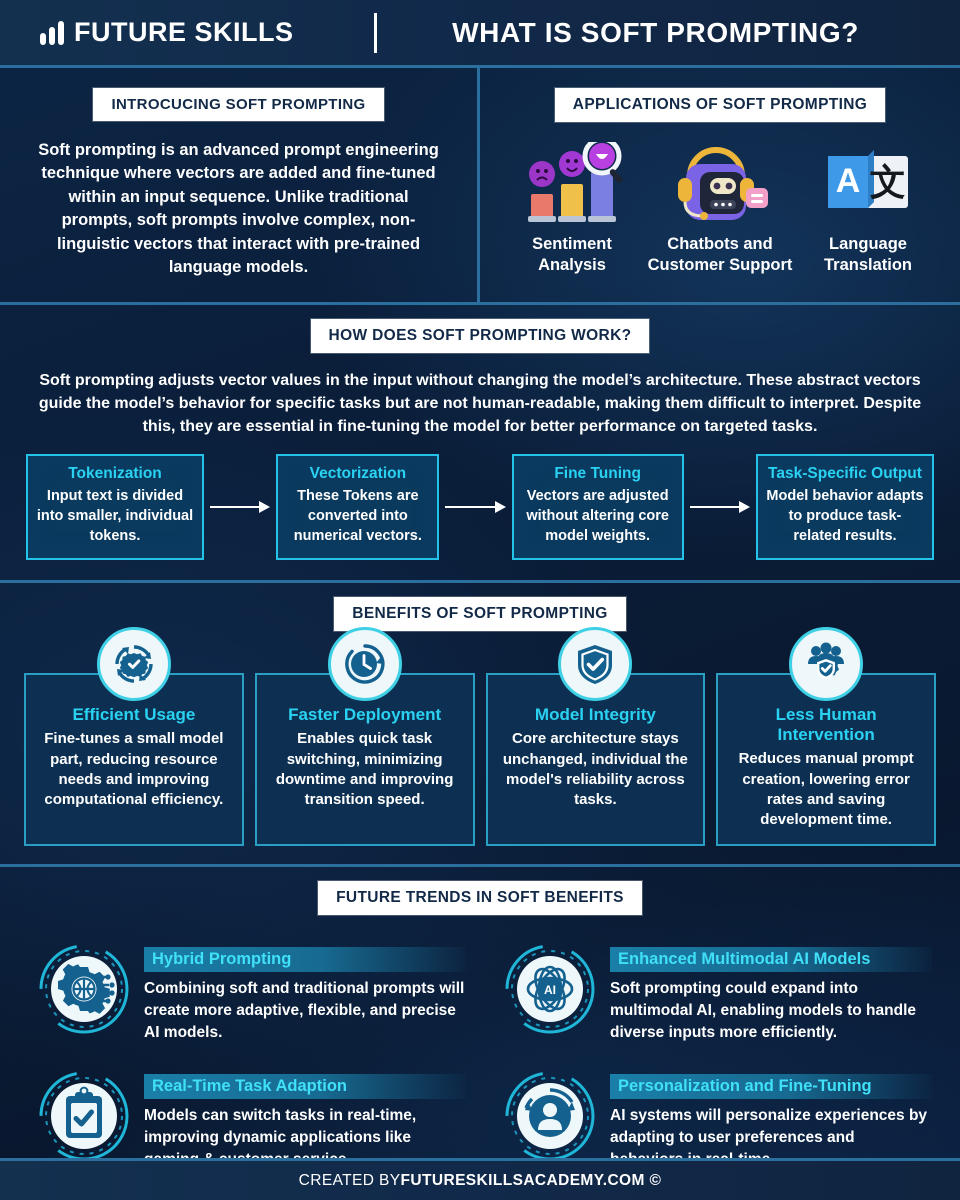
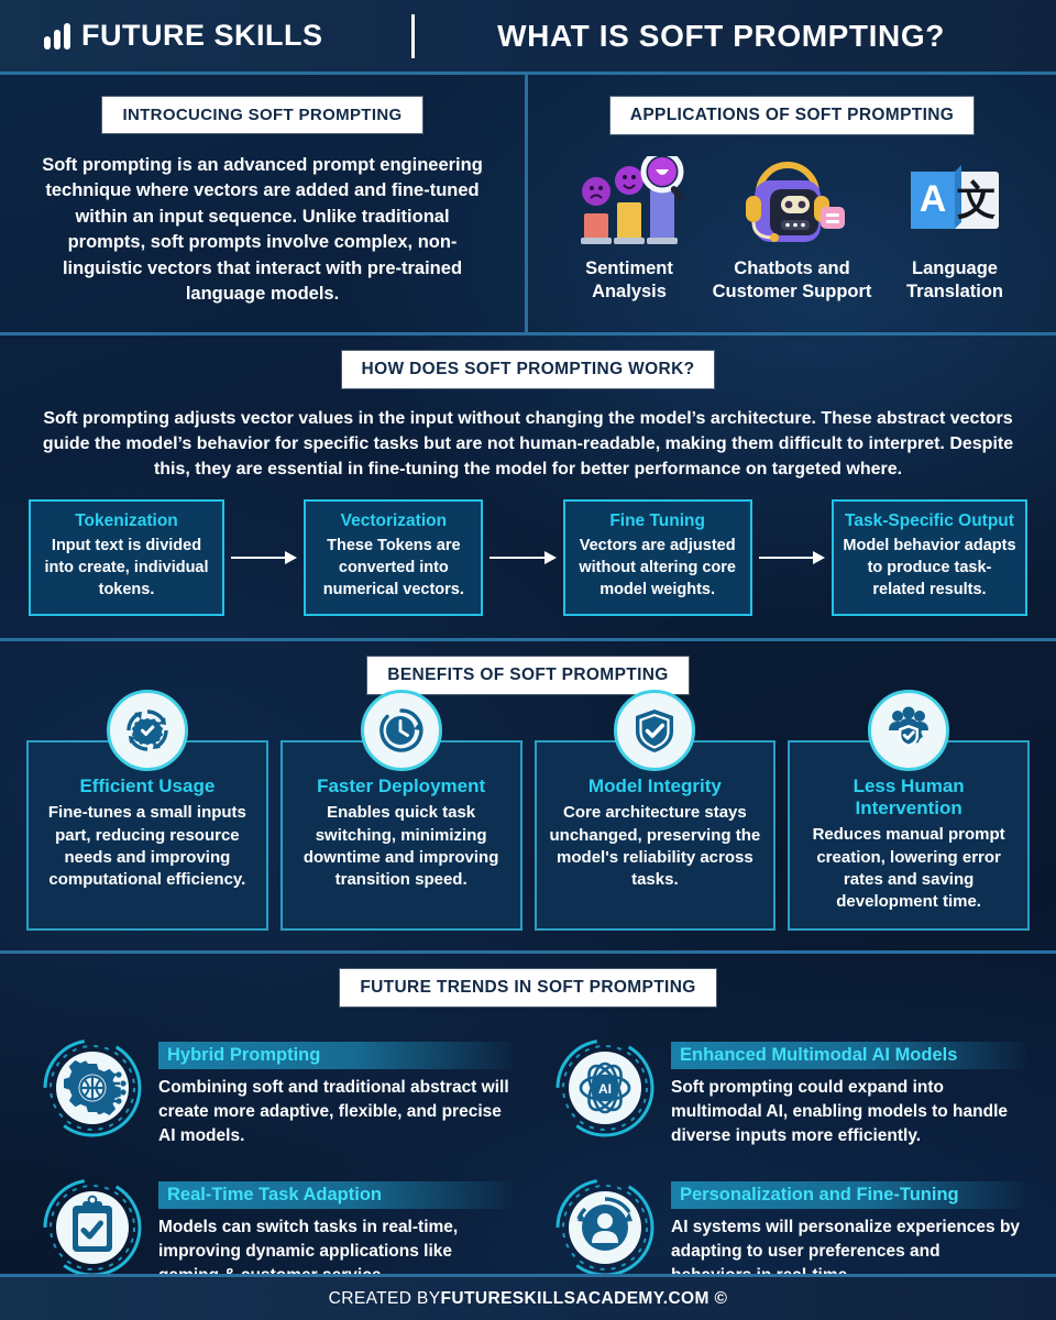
  FUTURE SKILLS
  WHAT IS SOFT PROMPTING?
  INTROCUCING SOFT PROMPTING
  Soft prompting is an advanced prompt engineering technique where vectors are added and fine-tuned within an input sequence. Unlike traditional prompts, soft prompts involve complex, non-linguistic vectors that interact with pre-trained language models.
  APPLICATIONS OF SOFT PROMPTING
  Sentiment Analysis
  Chatbots and Customer Support
  A
  文
  Language Translation
  HOW DOES SOFT PROMPTING WORK?
- Soft prompting adjusts vector values in the input without changing the model’s architecture. These abstract vectors guide the model’s behavior for specific tasks but are not human-readable, making them difficult to interpret. Despite this, they are essential in fine-tuning the model for better performance on targeted tasks.
+ Soft prompting adjusts vector values in the input without changing the model’s architecture. These abstract vectors guide the model’s behavior for specific tasks but are not human-readable, making them difficult to interpret. Despite this, they are essential in fine-tuning the model for better performance on targeted where.
  Tokenization
- Input text is divided into smaller, individual tokens.
+ Input text is divided into create, individual tokens.
  Vectorization
  These Tokens are converted into numerical vectors.
  Fine Tuning
  Vectors are adjusted without altering core model weights.
  Task-Specific Output
  Model behavior adapts to produce task-related results.
  BENEFITS OF SOFT PROMPTING
  Efficient Usage
- Fine-tunes a small model part, reducing resource needs and improving computational efficiency.
+ Fine-tunes a small inputs part, reducing resource needs and improving computational efficiency.
  Faster Deployment
  Enables quick task switching, minimizing downtime and improving transition speed.
  Model Integrity
- Core architecture stays unchanged, individual the model's reliability across tasks.
+ Core architecture stays unchanged, preserving the model's reliability across tasks.
  Less Human Intervention
  Reduces manual prompt creation, lowering error rates and saving development time.
- FUTURE TRENDS IN SOFT BENEFITS
+ FUTURE TRENDS IN SOFT PROMPTING
  Hybrid Prompting
- Combining soft and traditional prompts will create more adaptive, flexible, and precise AI models.
+ Combining soft and traditional abstract will create more adaptive, flexible, and precise AI models.
  AI
  Enhanced Multimodal AI Models
  Soft prompting could expand into multimodal AI, enabling models to handle diverse inputs more efficiently.
  Real-Time Task Adaption
  Models can switch tasks in real-time, improving dynamic applications like
  Personalization and Fine-Tuning
  AI systems will personalize experiences by adapting to user preferences and
  CREATED BY
  FUTURESKILLSACADEMY.COM ©
